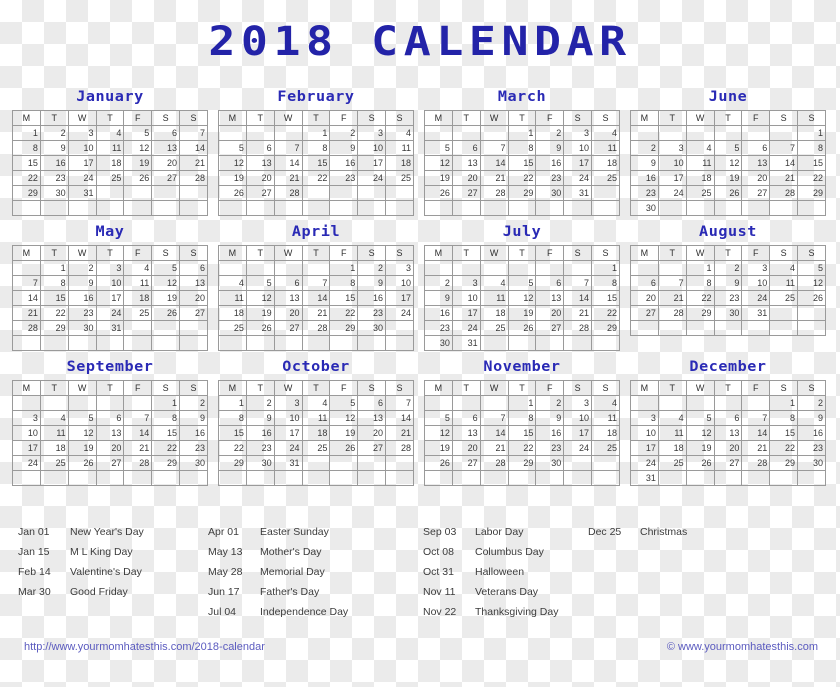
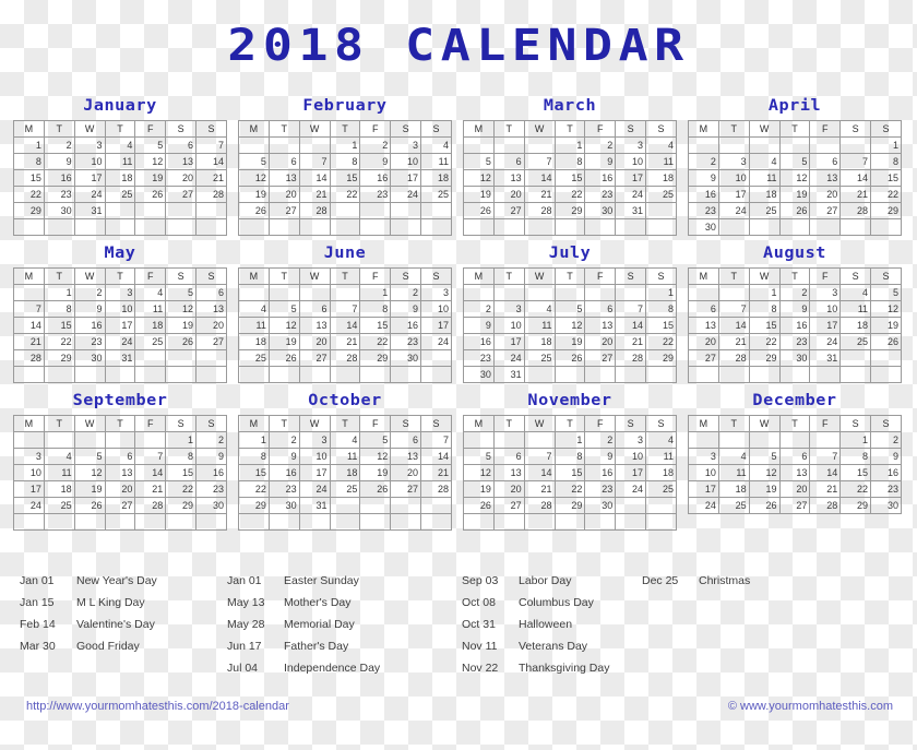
  2018 CALENDAR
  January
  M	T	W	T	F	S	S
  1	2	3	4	5	6	7
  8	9	10	11	12	13	14
  15	16	17	18	19	20	21
  22	23	24	25	26	27	28
  29	30	31
  February
  M	T	W	T	F	S	S
  			1	2	3	4
  5	6	7	8	9	10	11
  12	13	14	15	16	17	18
  19	20	21	22	23	24	25
  26	27	28
  March
  M	T	W	T	F	S	S
  			1	2	3	4
  5	6	7	8	9	10	11
  12	13	14	15	16	17	18
  19	20	21	22	23	24	25
  26	27	28	29	30	31
- June
+ April
  M	T	W	T	F	S	S
  						1
  2	3	4	5	6	7	8
  9	10	11	12	13	14	15
  16	17	18	19	20	21	22
  23	24	25	26	27	28	29
  30
  May
  M	T	W	T	F	S	S
  	1	2	3	4	5	6
  7	8	9	10	11	12	13
  14	15	16	17	18	19	20
  21	22	23	24	25	26	27
  28	29	30	31
- April
+ June
  M	T	W	T	F	S	S
  				1	2	3
  4	5	6	7	8	9	10
  11	12	13	14	15	16	17
  18	19	20	21	22	23	24
  25	26	27	28	29	30
  July
  M	T	W	T	F	S	S
  						1
  2	3	4	5	6	7	8
  9	10	11	12	13	14	15
  16	17	18	19	20	21	22
  23	24	25	26	27	28	29
  30	31
  August
  M	T	W	T	F	S	S
  		1	2	3	4	5
  6	7	8	9	10	11	12
+ 13	14	15	16	17	18	19
  20	21	22	23	24	25	26
  27	28	29	30	31
  September
  M	T	W	T	F	S	S
  					1	2
  3	4	5	6	7	8	9
  10	11	12	13	14	15	16
  17	18	19	20	21	22	23
  24	25	26	27	28	29	30
  October
  M	T	W	T	F	S	S
  1	2	3	4	5	6	7
  8	9	10	11	12	13	14
  15	16	17	18	19	20	21
  22	23	24	25	26	27	28
  29	30	31
  November
  M	T	W	T	F	S	S
  			1	2	3	4
  5	6	7	8	9	10	11
  12	13	14	15	16	17	18
  19	20	21	22	23	24	25
  26	27	28	29	30
  December
  M	T	W	T	F	S	S
  					1	2
  3	4	5	6	7	8	9
  10	11	12	13	14	15	16
  17	18	19	20	21	22	23
  24	25	26	27	28	29	30
- 31
  Jan 01 New Year's Day
  Jan 15 M L King Day
  Feb 14 Valentine's Day
  Mar 30 Good Friday
- Apr 01 Easter Sunday
+ Jan 01 Easter Sunday
  May 13 Mother's Day
  May 28 Memorial Day
  Jun 17 Father's Day
  Jul 04 Independence Day
  Sep 03 Labor Day
  Oct 08 Columbus Day
  Oct 31 Halloween
  Nov 11 Veterans Day
  Nov 22 Thanksgiving Day
  Dec 25 Christmas
  http://www.yourmomhatesthis.com/2018-calendar
  © www.yourmomhatesthis.com
